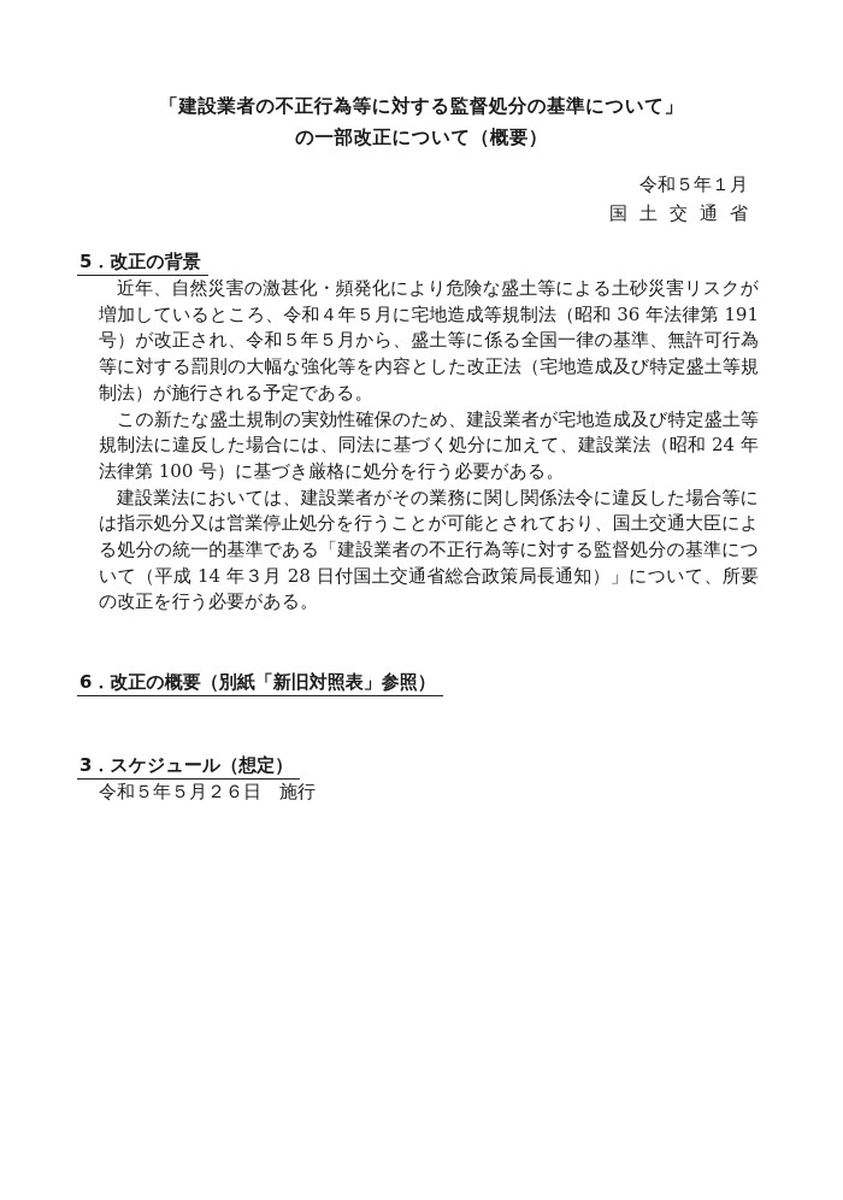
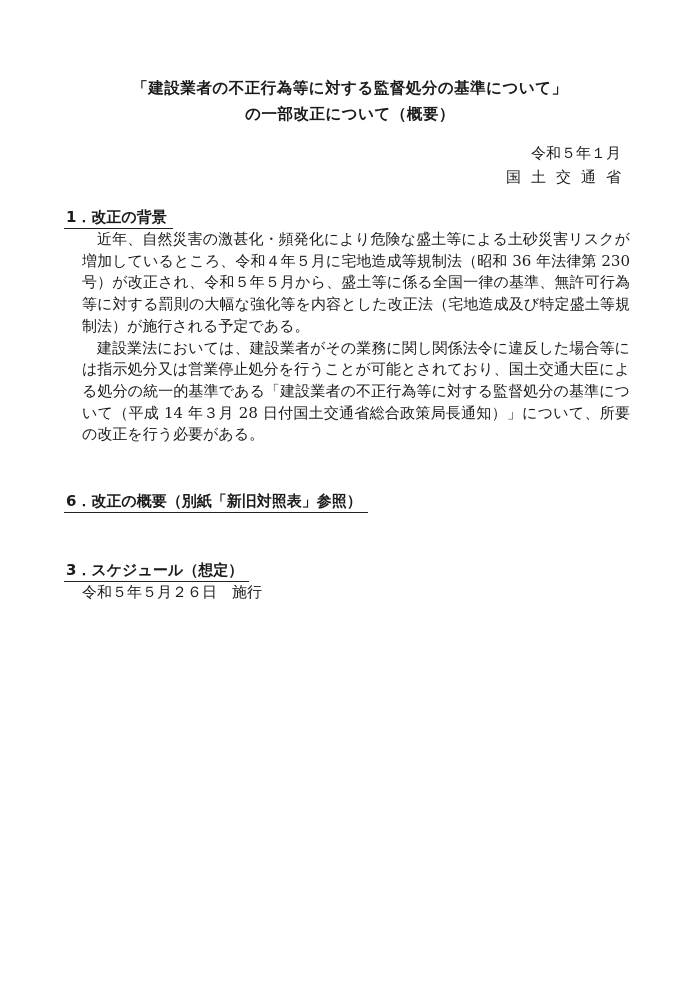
  「建設業者の不正行為等に対する監督処分の基準について」
  の一部改正について（概要）
  令和５年１月
  国土交通省
- 5．改正の背景
+ 1．改正の背景
- 近年、自然災害の激甚化・頻発化により危険な盛土等による土砂災害リスクが増加しているところ、令和４年５月に宅地造成等規制法（昭和 36 年法律第 191 号）が改正され、令和５年５月から、盛土等に係る全国一律の基準、無許可行為等に対する罰則の大幅な強化等を内容とした改正法（宅地造成及び特定盛土等規制法）が施行される予定である。
+ 近年、自然災害の激甚化・頻発化により危険な盛土等による土砂災害リスクが増加しているところ、令和４年５月に宅地造成等規制法（昭和 36 年法律第 230 号）が改正され、令和５年５月から、盛土等に係る全国一律の基準、無許可行為等に対する罰則の大幅な強化等を内容とした改正法（宅地造成及び特定盛土等規制法）が施行される予定である。
- この新たな盛土規制の実効性確保のため、建設業者が宅地造成及び特定盛土等規制法に違反した場合には、同法に基づく処分に加えて、建設業法（昭和 24 年法律第 100 号）に基づき厳格に処分を行う必要がある。
  建設業法においては、建設業者がその業務に関し関係法令に違反した場合等には指示処分又は営業停止処分を行うことが可能とされており、国土交通大臣による処分の統一的基準である「建設業者の不正行為等に対する監督処分の基準について（平成 14 年３月 28 日付国土交通省総合政策局長通知）」について、所要の改正を行う必要がある。
  6．改正の概要（別紙「新旧対照表」参照）
  3．スケジュール（想定）
  令和５年５月２６日 施行
